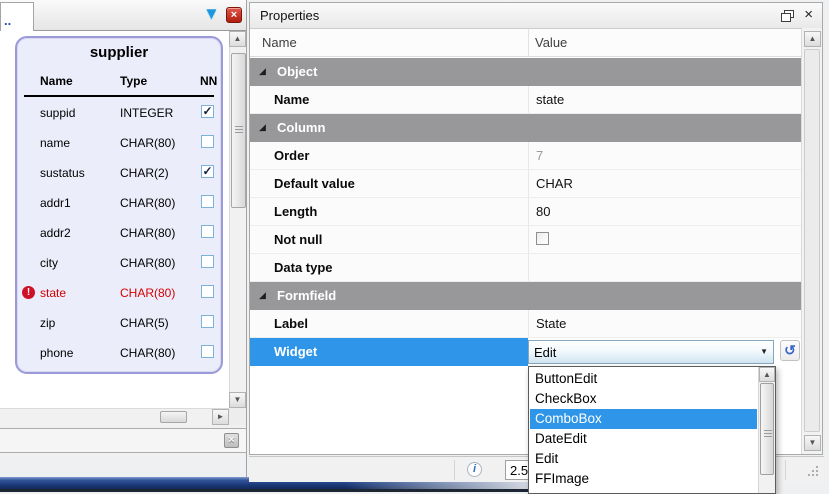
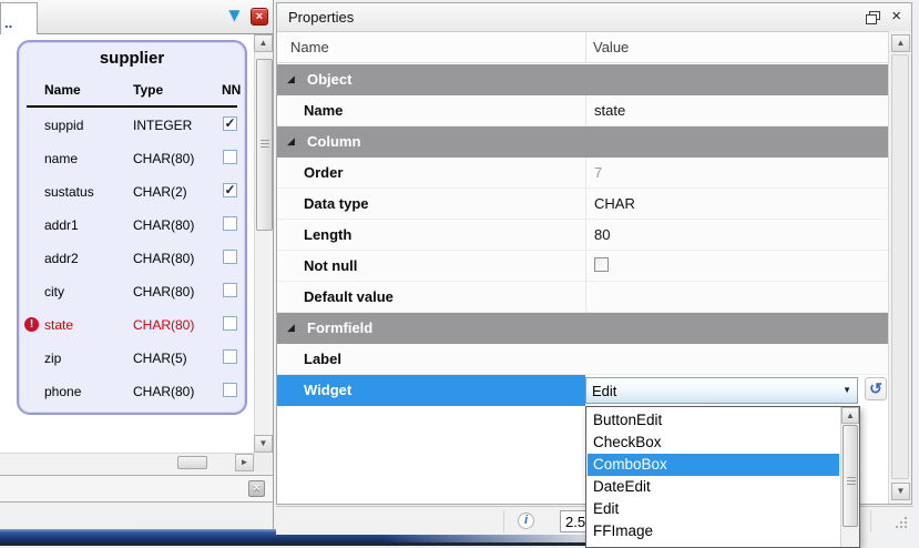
  ..
  ▼
  ×
  supplier
  Name
  Type
  NN
  suppid
  INTEGER
  ✓
  name
  CHAR(80)
  sustatus
  CHAR(2)
  ✓
  addr1
  CHAR(80)
  addr2
  CHAR(80)
  city
  CHAR(80)
  !
  state
  CHAR(80)
  zip
  CHAR(5)
  phone
  CHAR(80)
  ▲
  ▼
  ►
  ×
  Properties
  ×
  Name
  Value
  ◢
  Object
  Name
  state
  ◢
  Column
  Order
  7
- Default value
+ Data type
  CHAR
  Length
  80
  Not null
- Data type
+ Default value
  ◢
  Formfield
  Label
- State
  Widget
  Edit
  ▼
  ▲
  ▼
  ↺
  i
  2.5
  ButtonEdit
  CheckBox
  ComboBox
  DateEdit
  Edit
  FFImage
  ▲
